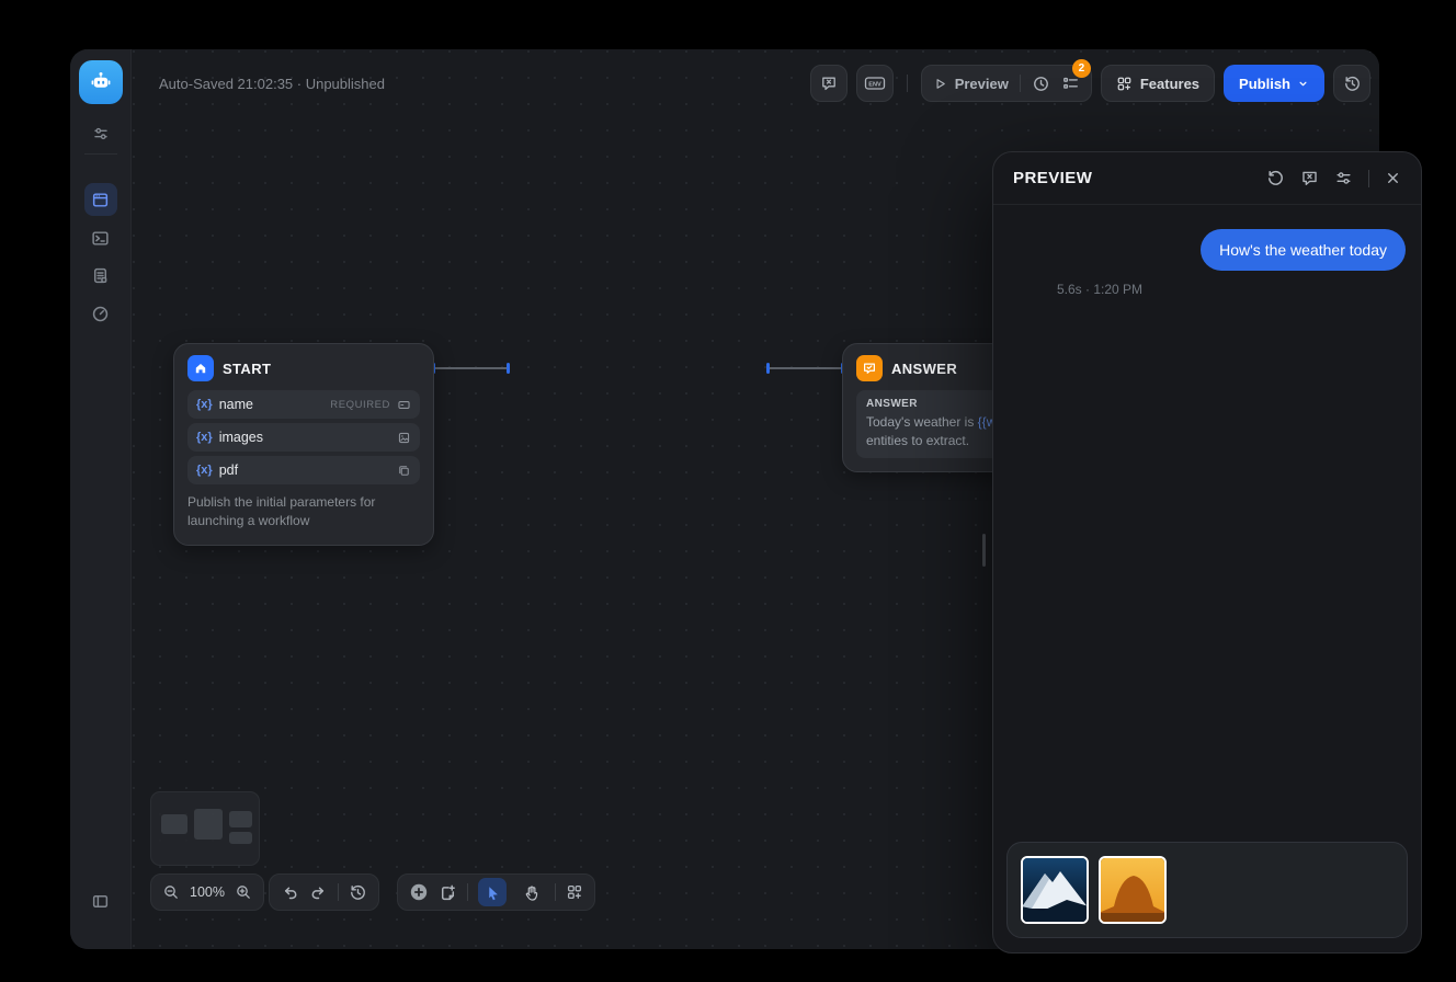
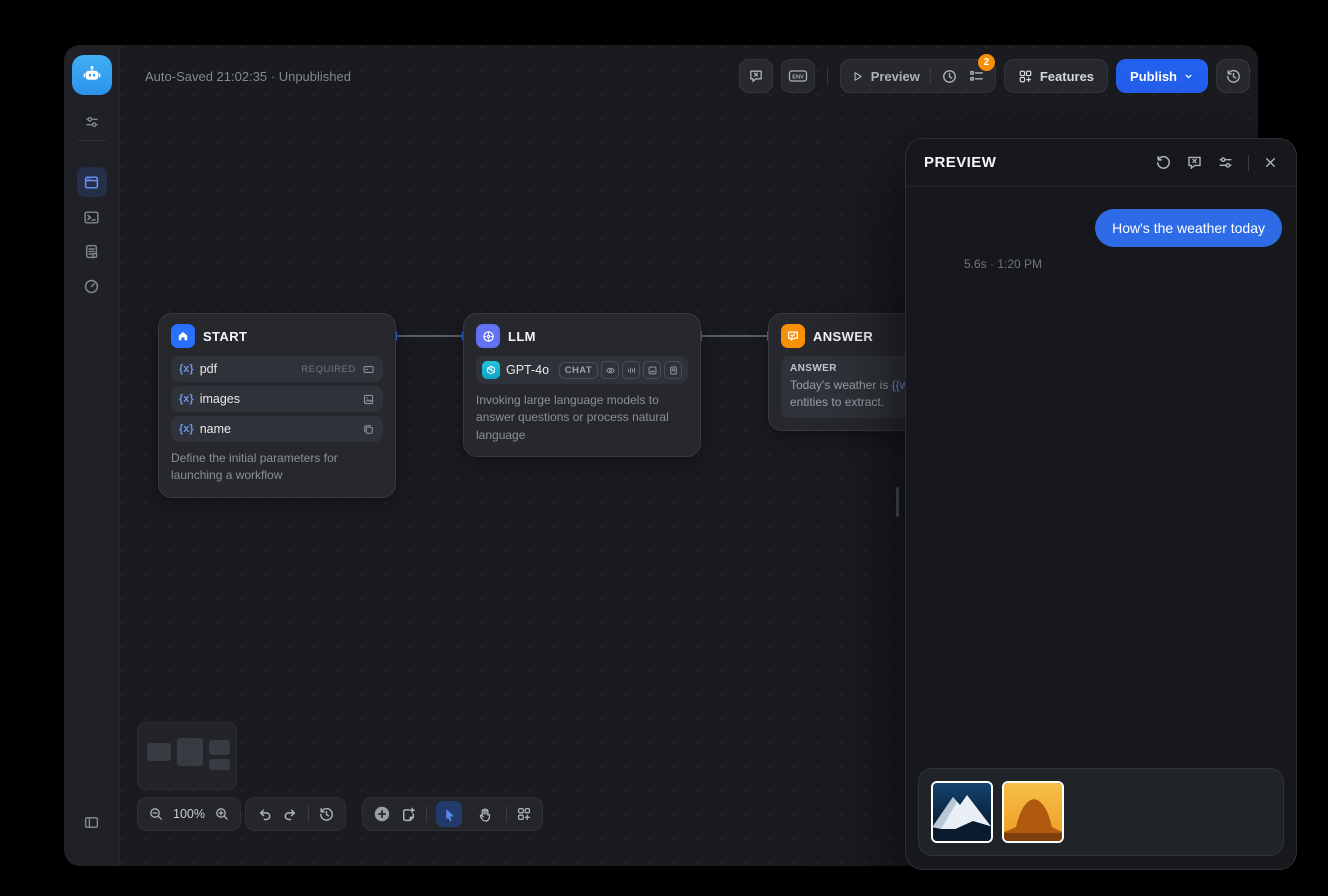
  Auto-Saved 21:02:35 · Unpublished
  Preview
  2
  Features
  Publish
  START
  {x}
- name
+ pdf
  REQUIRED
  {x}
  images
  {x}
- pdf
+ name
- Publish the initial parameters for launching a workflow
+ Define the initial parameters for launching a workflow
+ LLM
+ GPT-4o
+ CHAT
+ Invoking large language models to answer questions or process natural language
  ANSWER
  ANSWER
  Today's weather is {{
  entities to extract.
  100%
  PREVIEW
  How's the weather today
  5.6s · 1:20 PM
